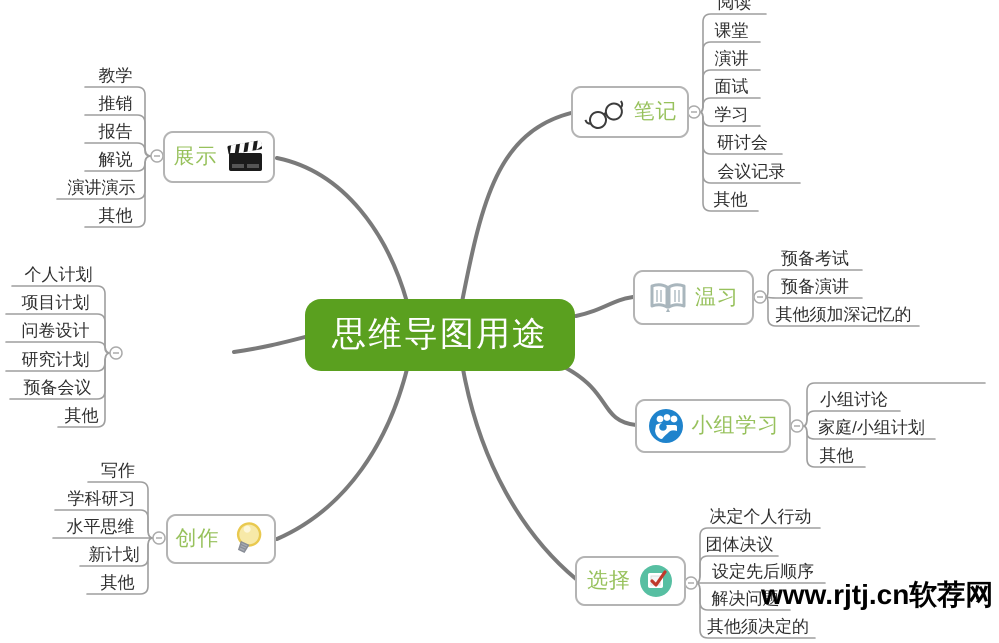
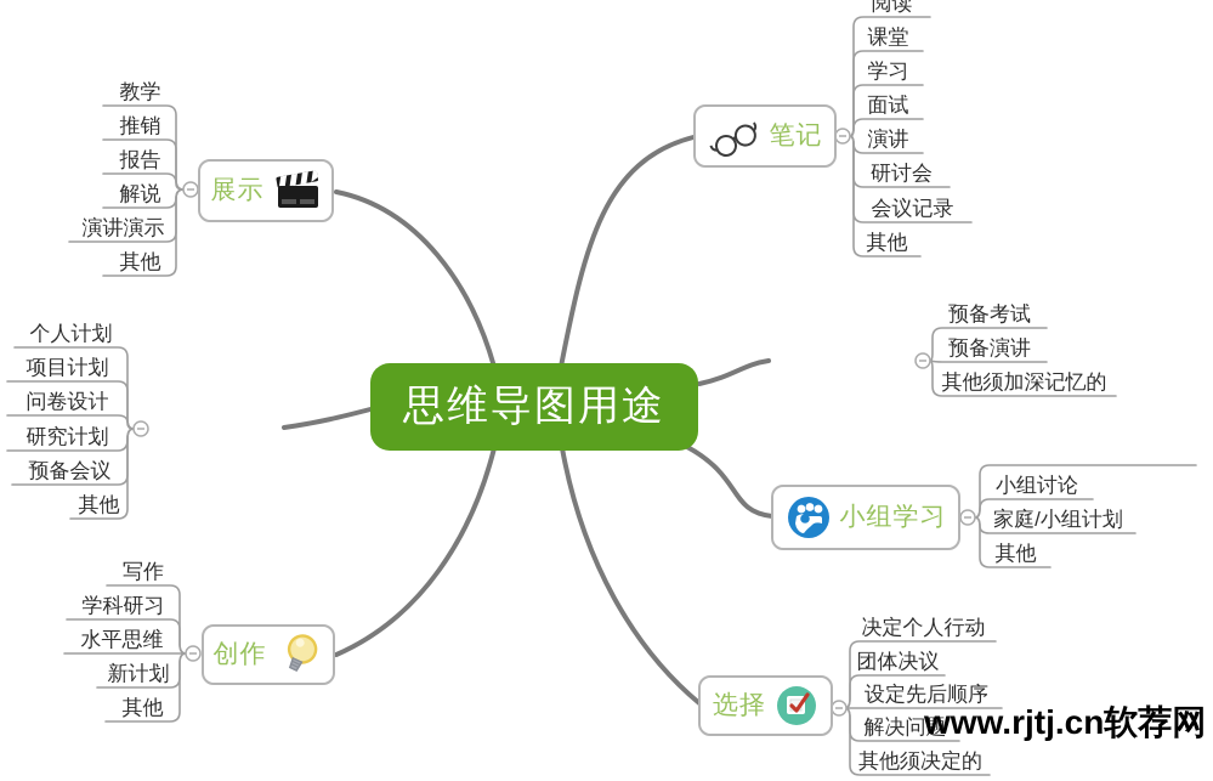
  思维导图用途
  笔记
- 温习
  小组学习
  选择
  展示
  创作
  阅读
  课堂
- 演讲
+ 学习
  面试
- 学习
+ 演讲
  研讨会
  会议记录
  其他
  预备考试
  预备演讲
  其他须加深记忆的
  小组讨论
  家庭/小组计划
  其他
  决定个人行动
  团体决议
  设定先后顺序
  解决问题
  其他须决定的
  教学
  推销
  报告
  解说
  演讲演示
  其他
  个人计划
  项目计划
  问卷设计
  研究计划
  预备会议
  其他
  写作
  学科研习
  水平思维
  新计划
  其他
  www.rjtj.cn软荐网
